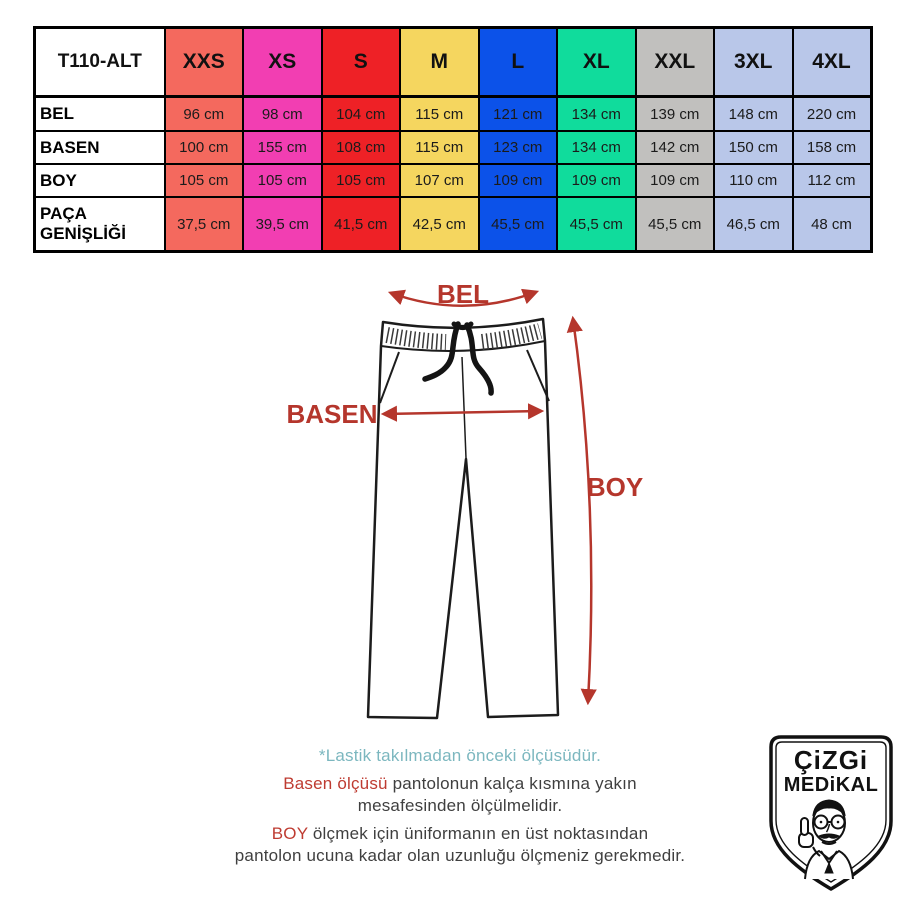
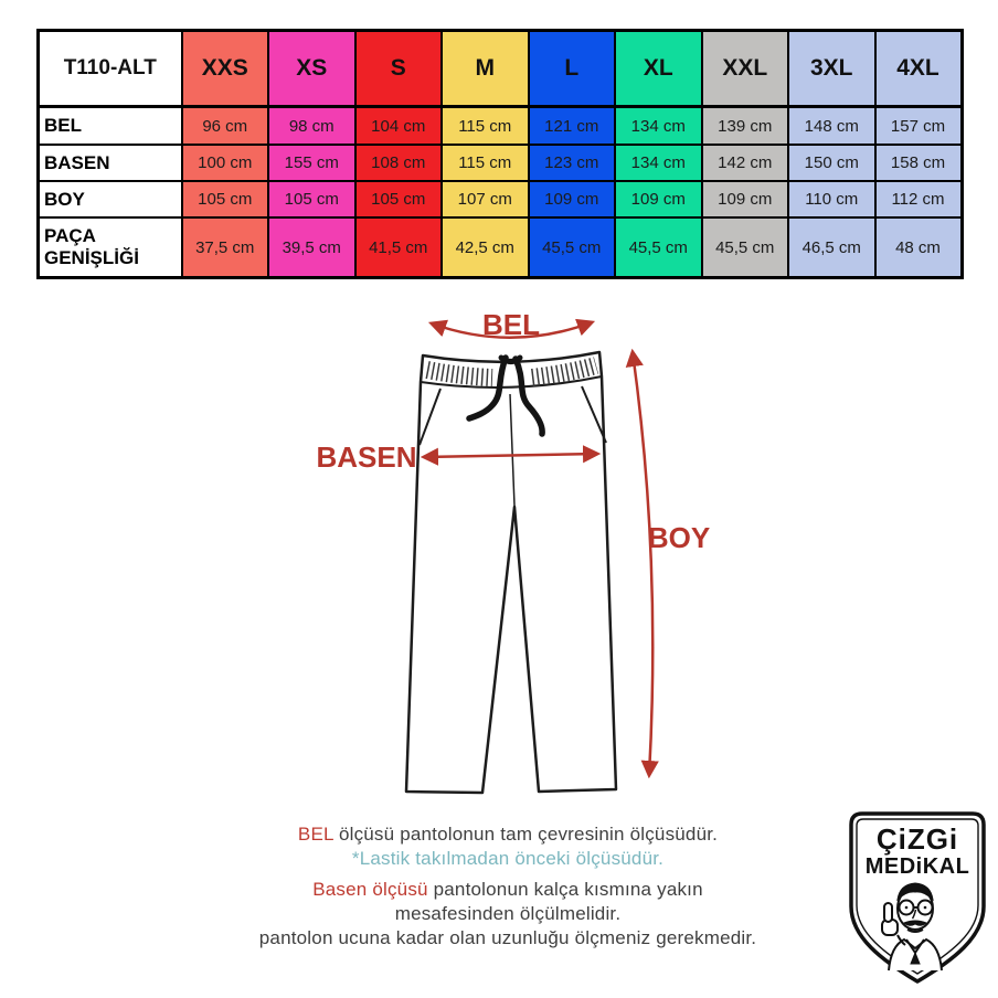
  T110-ALT	XXS	XS	S	M	L	XL	XXL	3XL	4XL
- BEL	96 cm	98 cm	104 cm	115 cm	121 cm	134 cm	139 cm	148 cm	220 cm
+ BEL	96 cm	98 cm	104 cm	115 cm	121 cm	134 cm	139 cm	148 cm	157 cm
  BASEN	100 cm	155 cm	108 cm	115 cm	123 cm	134 cm	142 cm	150 cm	158 cm
  BOY	105 cm	105 cm	105 cm	107 cm	109 cm	109 cm	109 cm	110 cm	112 cm
  PAÇA GENİŞLİĞİ	37,5 cm	39,5 cm	41,5 cm	42,5 cm	45,5 cm	45,5 cm	45,5 cm	46,5 cm	48 cm
  BEL
  BASEN
  BOY
+ BEL ölçüsü pantolonun tam çevresinin ölçüsüdür.
  *Lastik takılmadan önceki ölçüsüdür.
  Basen ölçüsü pantolonun kalça kısmına yakın
  mesafesinden ölçülmelidir.
- BOY ölçmek için üniformanın en üst noktasından
  pantolon ucuna kadar olan uzunluğu ölçmeniz gerekmedir.
  ÇiZGi
  MEDiKAL
